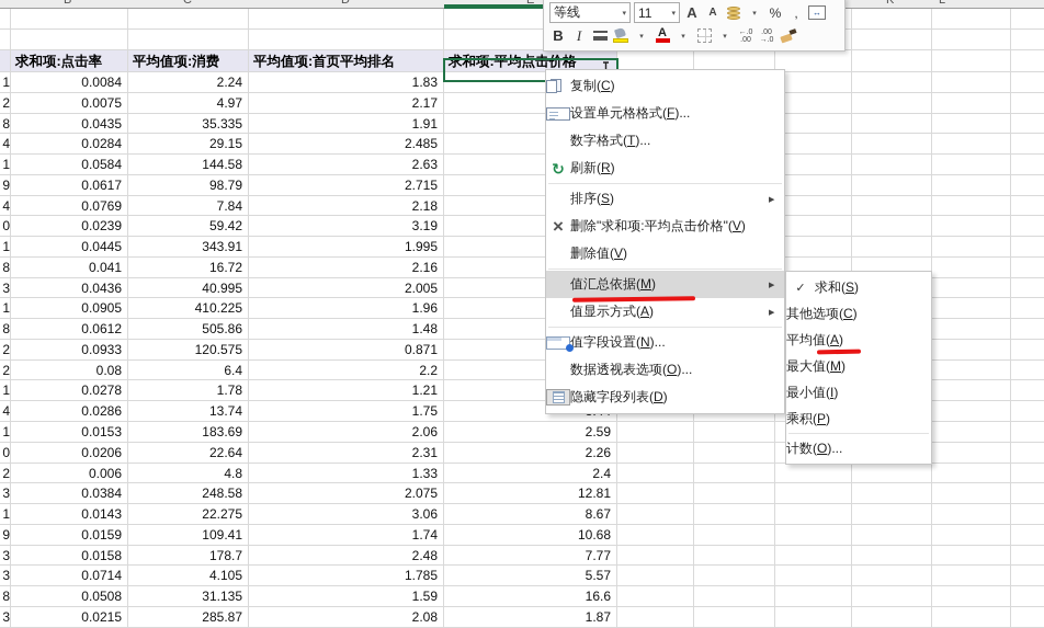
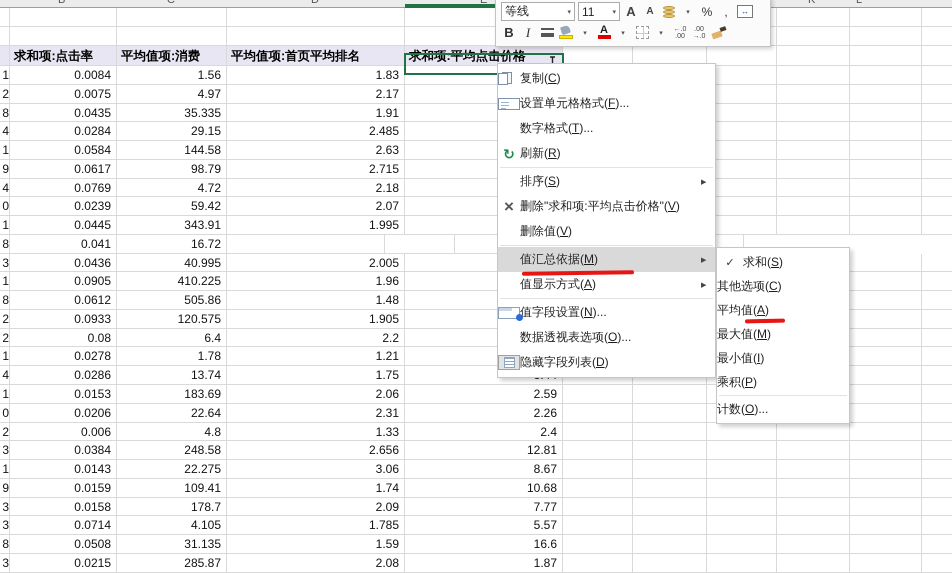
  B
  C
  D
  E
  K
  L
  求和项:点击率
  平均值项:消费
  平均值项:首页平均排名
  求和项:平均点击价格
  1
  0.0084
- 2.24
+ 1.56
  1.83
  2
  0.0075
  4.97
  2.17
  8
  0.0435
  35.335
  1.91
  4
  0.0284
  29.15
  2.485
  1
  0.0584
  144.58
  2.63
  9
  0.0617
  98.79
  2.715
  4
  0.0769
- 7.84
+ 4.72
  2.18
  0
  0.0239
  59.42
- 3.19
+ 2.07
  1
  0.0445
  343.91
  1.995
  8
  0.041
  16.72
- 2.16
  3
  0.0436
  40.995
  2.005
  1
  0.0905
  410.225
  1.96
  8
  0.0612
  505.86
  1.48
  2
  0.0933
  120.575
- 0.871
+ 1.905
  2
  0.08
  6.4
  2.2
  1
  0.0278
  1.78
  1.21
  4
  0.0286
  13.74
  1.75
  1
  0.0153
  183.69
  2.06
  2.59
  0
  0.0206
  22.64
  2.31
  2.26
  2
  0.006
  4.8
  1.33
  2.4
  3
  0.0384
  248.58
- 2.075
+ 2.656
  12.81
  1
  0.0143
  22.275
  3.06
  8.67
  9
  0.0159
  109.41
  1.74
  10.68
  3
  0.0158
  178.7
- 2.48
+ 2.09
  7.77
  3
  0.0714
  4.105
  1.785
  5.57
  8
  0.0508
  31.135
  1.59
  16.6
  3
  0.0215
  285.87
  2.08
  1.87
  等线
  11
  A
  A
  %
  ,
  ↔
  B
  I
  A
  复制(C)
  设置单元格格式(F)...
  数字格式(T)...
  刷新(R)
  排序(S)
  删除"求和项:平均点击价格"(V)
  删除值(V)
  值汇总依据(M)
  值显示方式(A)
  值字段设置(N)...
  数据透视表选项(O)...
  隐藏字段列表(D)
  ✓
  求和(S)
  其他选项(C)
  平均值(A)
  最大值(M)
  最小值(I)
  乘积(P)
  计数(O)...
